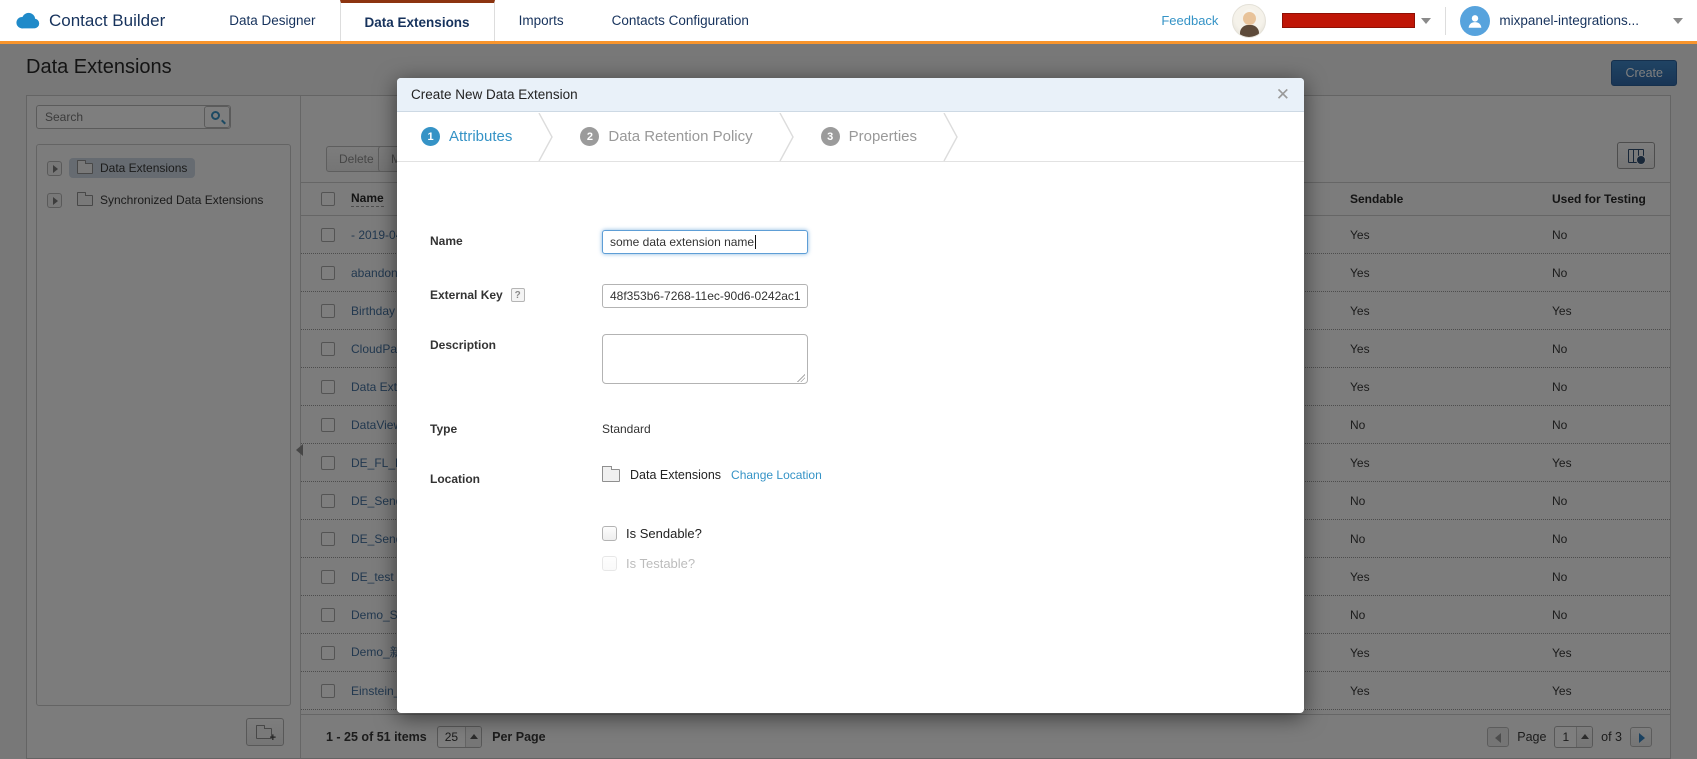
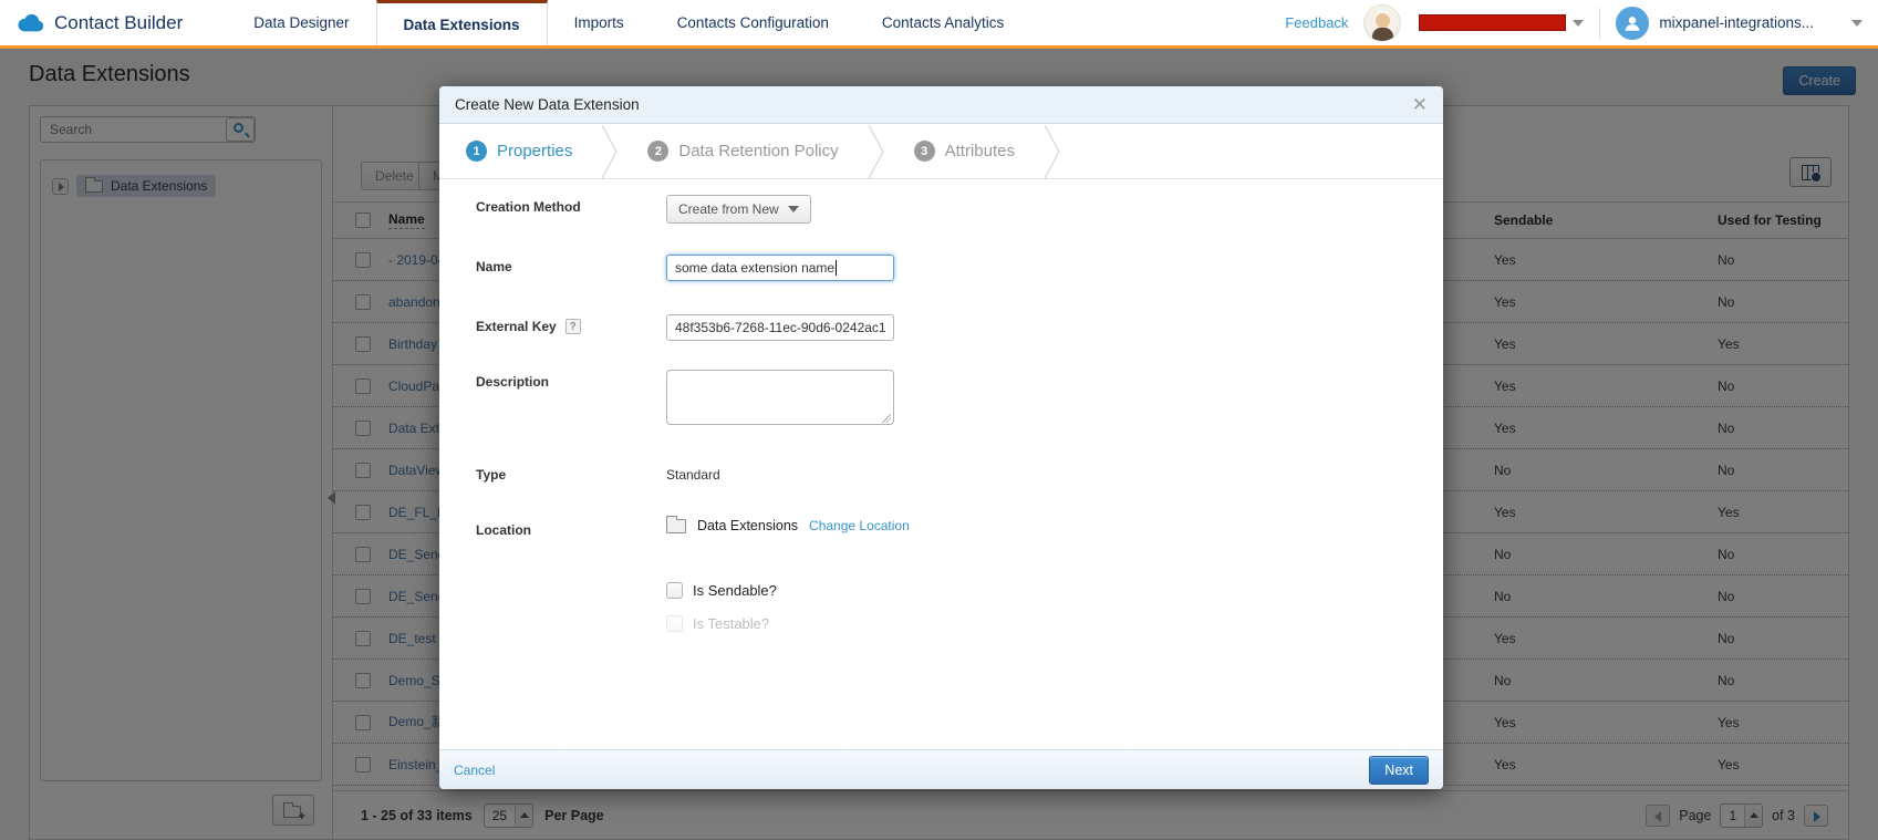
  Contact Builder
  Data Designer
  Data Extensions
  Imports
  Contacts Configuration
+ Contacts Analytics
  Feedback
  mixpanel-integrations...
  Data Extensions
  Create
  Search
  Data Extensions
- Synchronized Data Extensions
  Delete
  Name
  Sendable
  Used for Testing
  - 2019-0
  Yes
  No
  abandon
  Yes
  No
  Birthday
  Yes
  Yes
  CloudPa
  Yes
  No
  Data Ext
  Yes
  No
  DataVie
  No
  No
  DE_FL_
  Yes
  Yes
  DE_Sen
  No
  No
  DE_Sen
  No
  No
  DE_test
  Yes
  No
  Demo_S
  No
  No
  Demo_新
  Yes
  Yes
  Einstein
  Yes
  Yes
- 1 - 25 of 51 items
+ 1 - 25 of 33 items
  25
  Per Page
  Page
  1
  of 3
  Create New Data Extension
  ✕
  1
- Attributes
+ Properties
  2
  Data Retention Policy
  3
- Properties
+ Attributes
+ Creation Method
+ Create from New
  Name
  some data extension name
  External Key
  ?
  48f353b6-7268-11ec-90d6-0242ac1
  Description
  Type
  Standard
  Location
  Data Extensions
  Change Location
  Is Sendable?
  Is Testable?
+ Cancel
+ Next
